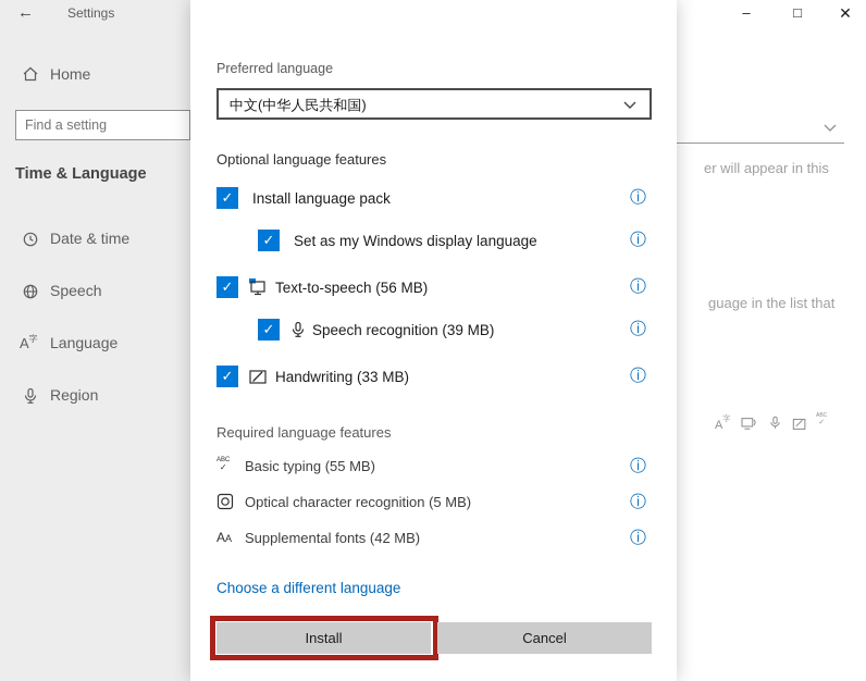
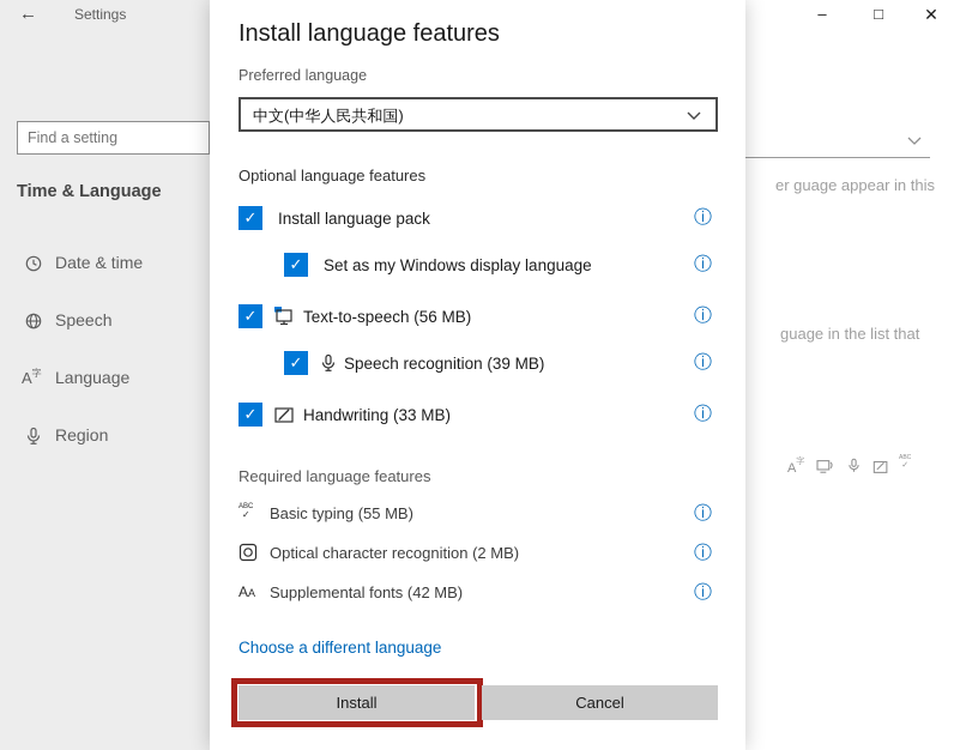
  ←
  Settings
- Home
  Find a setting
  Time & Language
  Date & time
  Speech
  A字
  Language
  Region
- er will appear in this
+ er guage appear in this
  guage in the list that
  –
  □
  ✕
+ Install language features
  Preferred language
  中文(中华人民共和国)
  Optional language features
  ✓
  Install language pack
  ⓘ
  ✓
  Set as my Windows display language
  ⓘ
  ✓
  Text-to-speech (56 MB)
  ⓘ
  ✓
  Speech recognition (39 MB)
  ⓘ
  ✓
  Handwriting (33 MB)
  ⓘ
  Required language features
  ✓
  Basic typing (55 MB)
  ⓘ
- Optical character recognition (5 MB)
+ Optical character recognition (2 MB)
  ⓘ
  AA
  Supplemental fonts (42 MB)
  ⓘ
  Choose a different language
  Install
  Cancel
